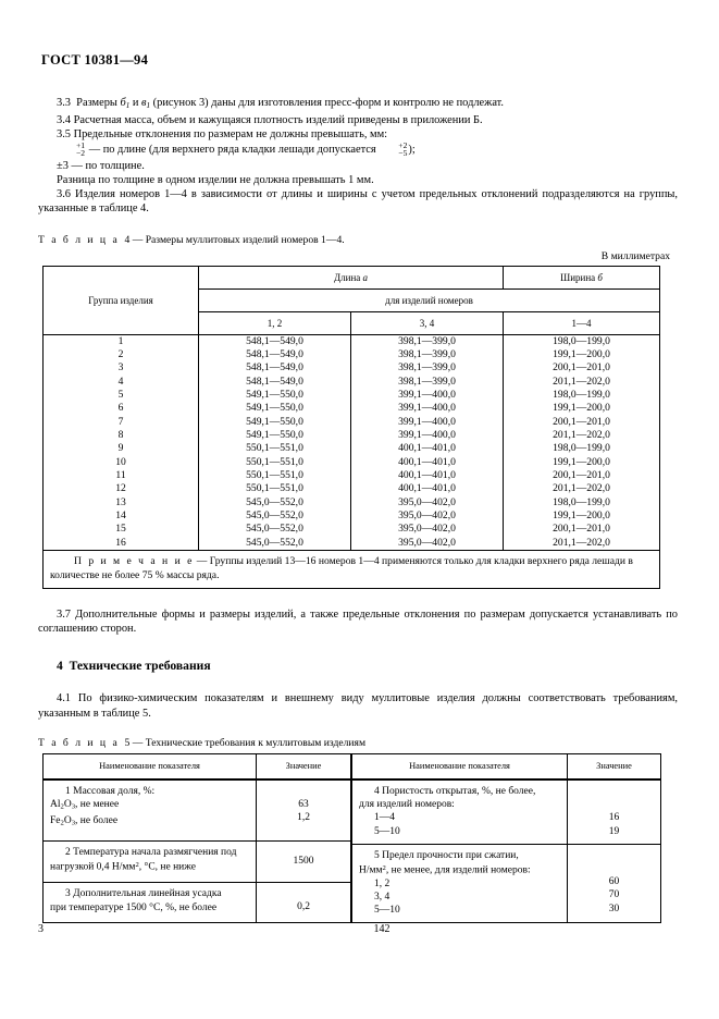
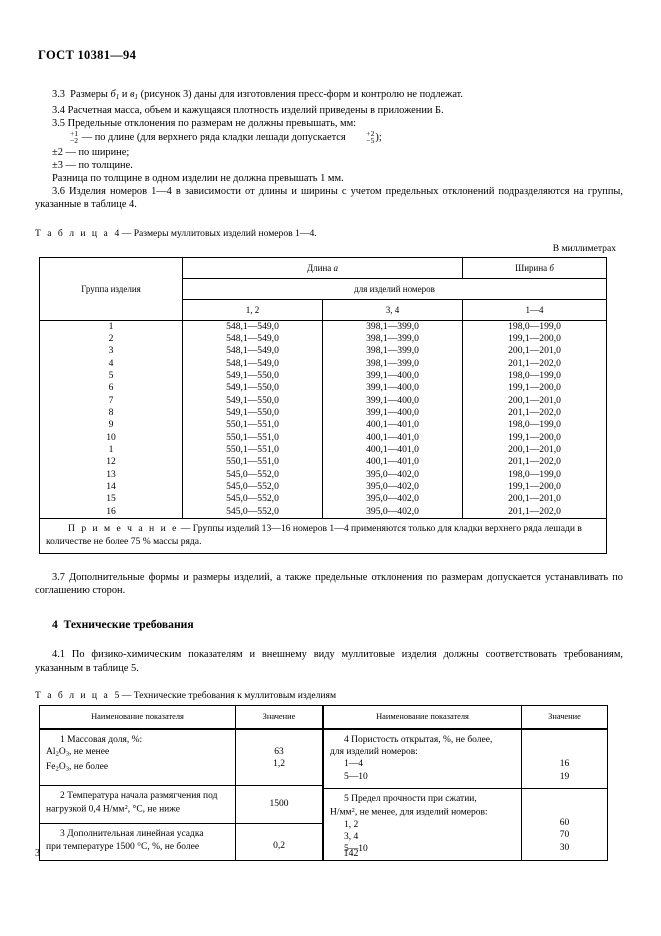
  ГОСТ 10381—94
  3.3 Размеры б1 и в1 (рисунок 3) даны для изготовления пресс-форм и контролю не подлежат.
  3.4 Расчетная масса, объем и кажущаяся плотность изделий приведены в приложении Б.
  3.5 Предельные отклонения по размерам не должны превышать, мм:
  +1
  −2
  — по длине (для верхнего ряда кладки лешади допускается
  +2
  −5
  );
+ ±2 — по ширине;
  ±3 — по толщине.
  Разница по толщине в одном изделии не должна превышать 1 мм.
  3.6 Изделия номеров 1—4 в зависимости от длины и ширины с учетом предельных отклонений подразделяются на группы, указанные в таблице 4.
  Т а б л и ц а 4 — Размеры муллитовых изделий номеров 1—4.
  В миллиметрах
  Группа изделия	Длина а	Ширина б
  для изделий номеров
  1, 2	3, 4	1—4
  1	548,1—549,0	398,1—399,0	198,0—199,0
  2	548,1—549,0	398,1—399,0	199,1—200,0
  3	548,1—549,0	398,1—399,0	200,1—201,0
  4	548,1—549,0	398,1—399,0	201,1—202,0
  5	549,1—550,0	399,1—400,0	198,0—199,0
  6	549,1—550,0	399,1—400,0	199,1—200,0
  7	549,1—550,0	399,1—400,0	200,1—201,0
  8	549,1—550,0	399,1—400,0	201,1—202,0
  9	550,1—551,0	400,1—401,0	198,0—199,0
  10	550,1—551,0	400,1—401,0	199,1—200,0
- 11	550,1—551,0	400,1—401,0	200,1—201,0
+ 1	550,1—551,0	400,1—401,0	200,1—201,0
  12	550,1—551,0	400,1—401,0	201,1—202,0
  13	545,0—552,0	395,0—402,0	198,0—199,0
  14	545,0—552,0	395,0—402,0	199,1—200,0
  15	545,0—552,0	395,0—402,0	200,1—201,0
  16	545,0—552,0	395,0—402,0	201,1—202,0
  П р и м е ч а н и е — Группы изделий 13—16 номеров 1—4 применяются только для кладки верхнего ряда лешади в количестве не более 75 % массы ряда.
  3.7 Дополнительные формы и размеры изделий, а также предельные отклонения по размерам допускается устанавливать по соглашению сторон.
  4 Технические требования
  4.1 По физико-химическим показателям и внешнему виду муллитовые изделия должны соответствовать требованиям, указанным в таблице 5.
  Т а б л и ц а 5 — Технические требования к муллитовым изделиям
  Наименование показателя	Значение
  1 Массовая доля, %: Al O , не менее Fe O , не более	63 1,2
  2 Температура начала размягчения под нагрузкой 0,4 Н/мм , °С, не ниже	1500
  3 Дополнительная линейная усадка при температуре 1500 °С, %, не более	0,2
  Наименование показателя	Значение
  4 Пористость открытая, %, не более, для изделий номеров: 1—4 5—10	16 19
  5 Предел прочности при сжатии, Н/мм , не менее, для изделий номеров: 1, 2 3, 4 5—10	60 70 30
  3
  142
